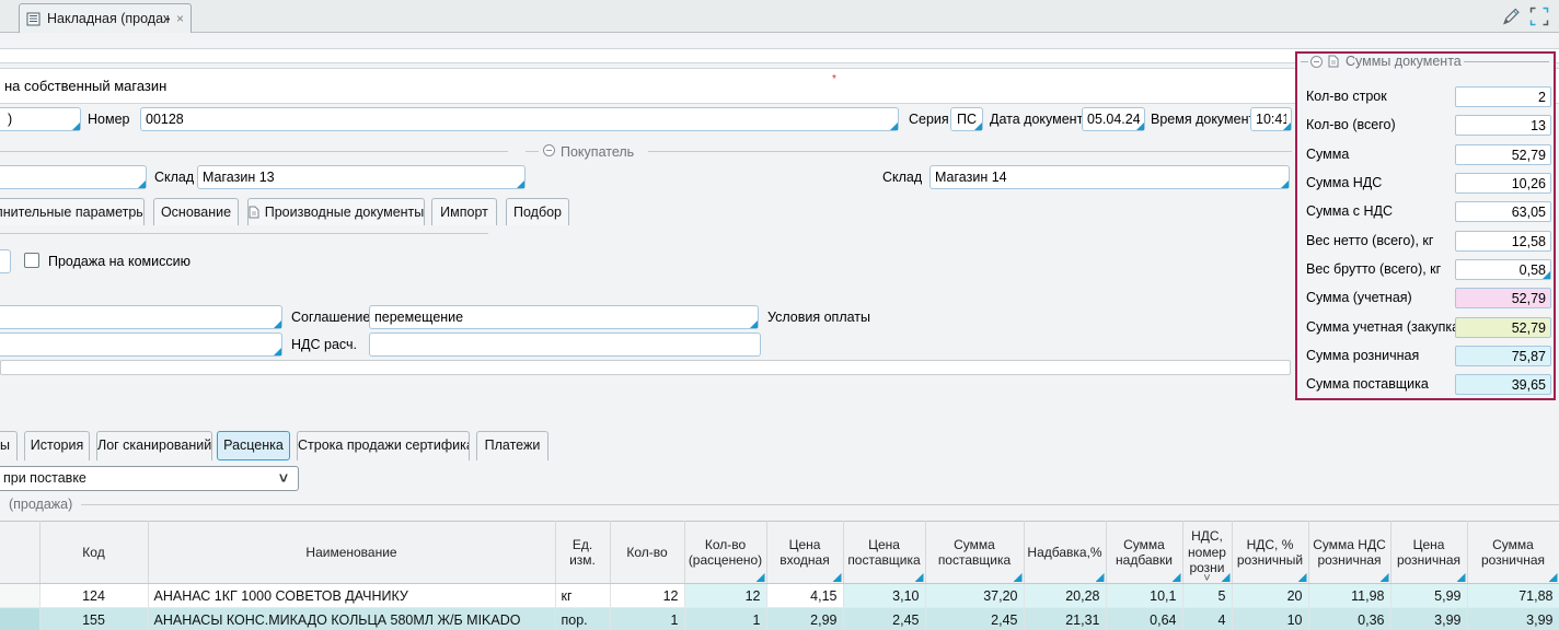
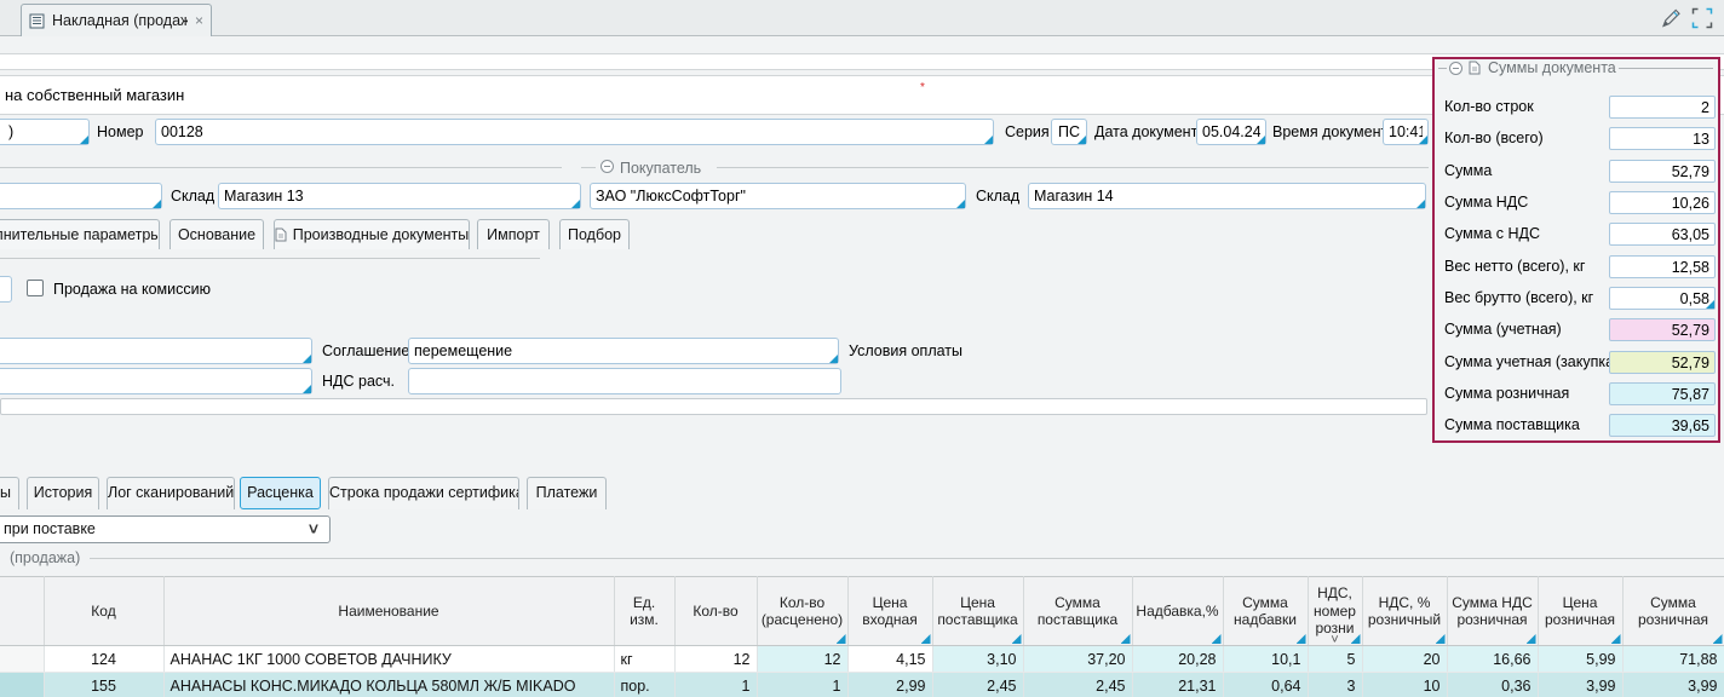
  Накладная (продаж
  ×
  на собственный магазин
  *
  )
  Номер
  00128
  Серия
  ПС
  Дата документ
  05.04.24
  Время докумен
  10:41
  Покупатель
  Склад
  Магазин 13
+ ЗАО "ЛюксСофтТорг"
  Склад
  Магазин 14
  нительные параметры
  Основание
  Производные документы
  Импорт
  Подбор
  Продажа на комиссию
  Соглашение
  перемещение
  Условия оплаты
  НДС расч.
  ы
  История
  Лог сканирований
  Расценка
  Строка продажи сертифик
  Платежи
  при поставке
  ˅
  (продажа)
  	Код	Наименование	Ед. изм.	Кол-во	Кол-во (расценено)	Цена входная	Цена поставщика	Сумма поставщика	Надбавка,%	Сумма надбавки	НДС, номер розни˅	НДС, % розничный	Сумма НДС розничная	Цена розничная	Сумма розничная
- 	124	АНАНАС 1КГ 1000 СОВЕТОВ ДАЧНИКУ	кг	12	12	4,15	3,10	37,20	20,28	10,1	5	20	11,98	5,99	71,88
+ 	124	АНАНАС 1КГ 1000 СОВЕТОВ ДАЧНИКУ	кг	12	12	4,15	3,10	37,20	20,28	10,1	5	20	16,66	5,99	71,88
- 	155	АНАНАСЫ КОНС.МИКАДО КОЛЬЦА 580МЛ Ж/Б MIKADO	пор.	1	1	2,99	2,45	2,45	21,31	0,64	4	10	0,36	3,99	3,99
+ 	155	АНАНАСЫ КОНС.МИКАДО КОЛЬЦА 580МЛ Ж/Б MIKADO	пор.	1	1	2,99	2,45	2,45	21,31	0,64	3	10	0,36	3,99	3,99
  Суммы документа
  Кол-во строк
  2
  Кол-во (всего)
  13
  Сумма
  52,79
  Сумма НДС
  10,26
  Сумма с НДС
  63,05
  Вес нетто (всего), кг
  12,58
  Вес брутто (всего), кг
  0,58
  Сумма (учетная)
  52,79
  Сумма учетная (закупк
  52,79
  Сумма розничная
  75,87
  Сумма поставщика
  39,65
